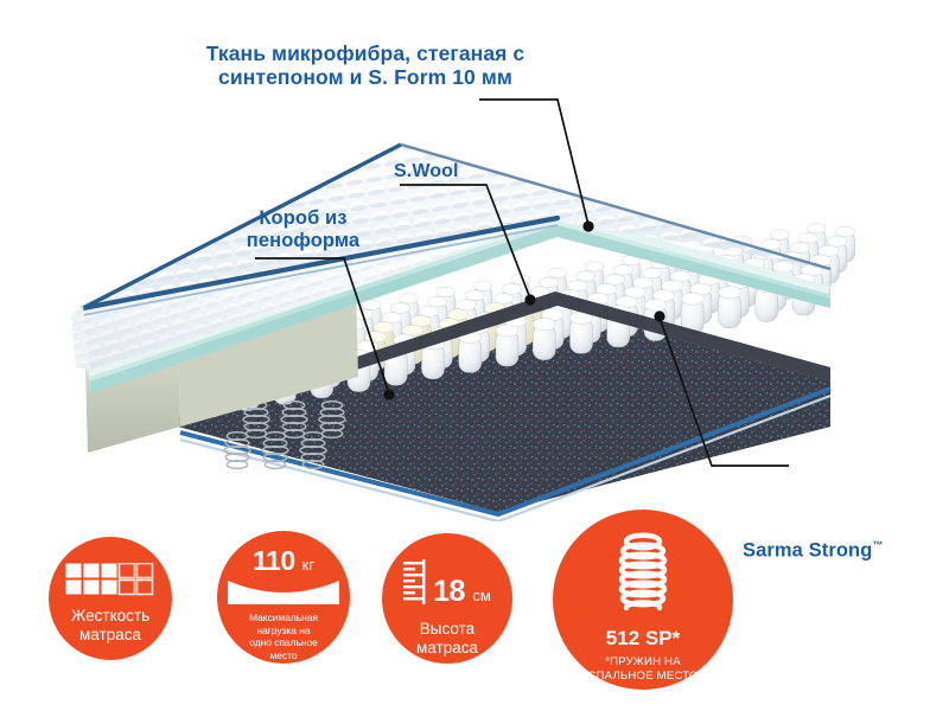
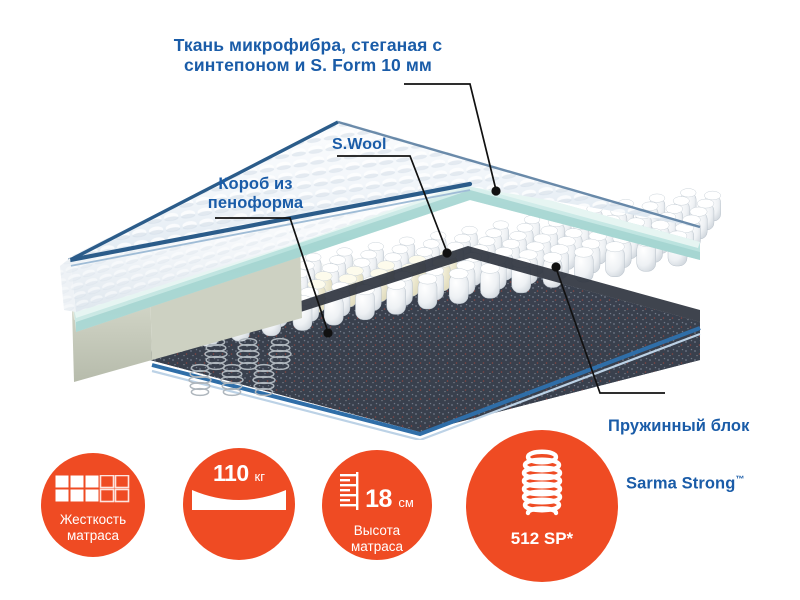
  Ткань микрофибра, стеганая с
  синтепоном и S. Form 10 мм
  S.Wool
  Короб из
  пеноформа
+ Пружинный блок
  Sarma Strong™
  Жесткость
  матраса
  110 кг
- Максимальная
- нагрузка на
- одно спальное
- место
  18 см
  Высота
  матраса
  512 SP*
- *ПРУЖИН НА
- СПАЛЬНОЕ МЕСТО
